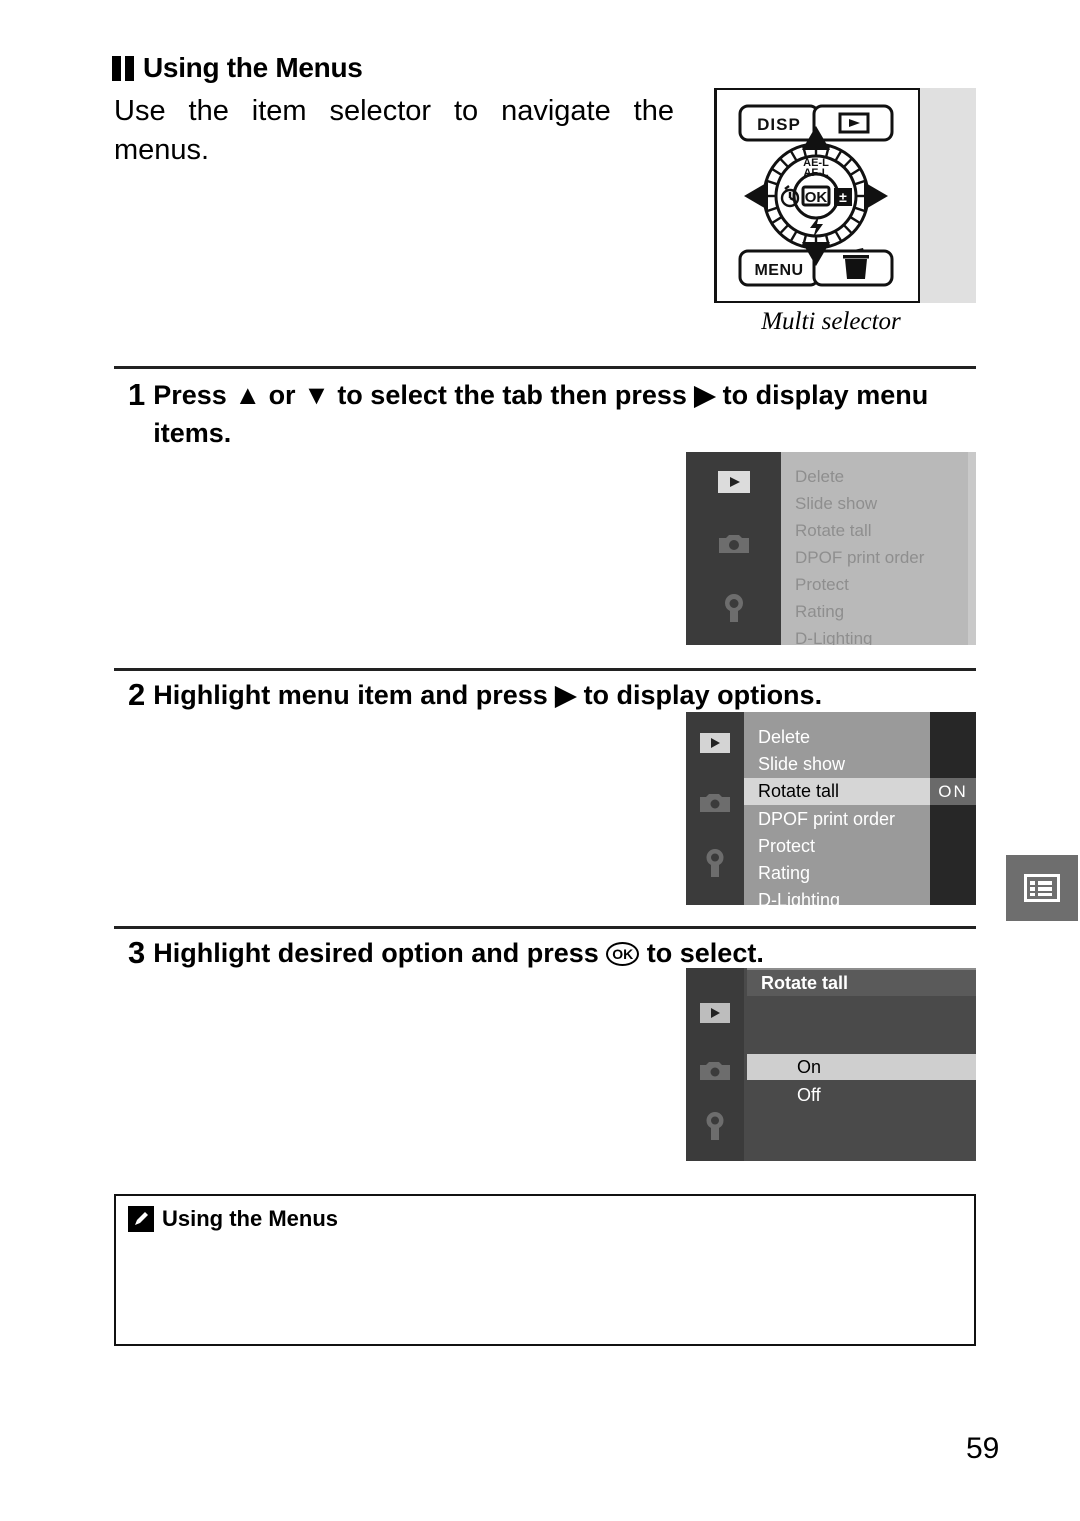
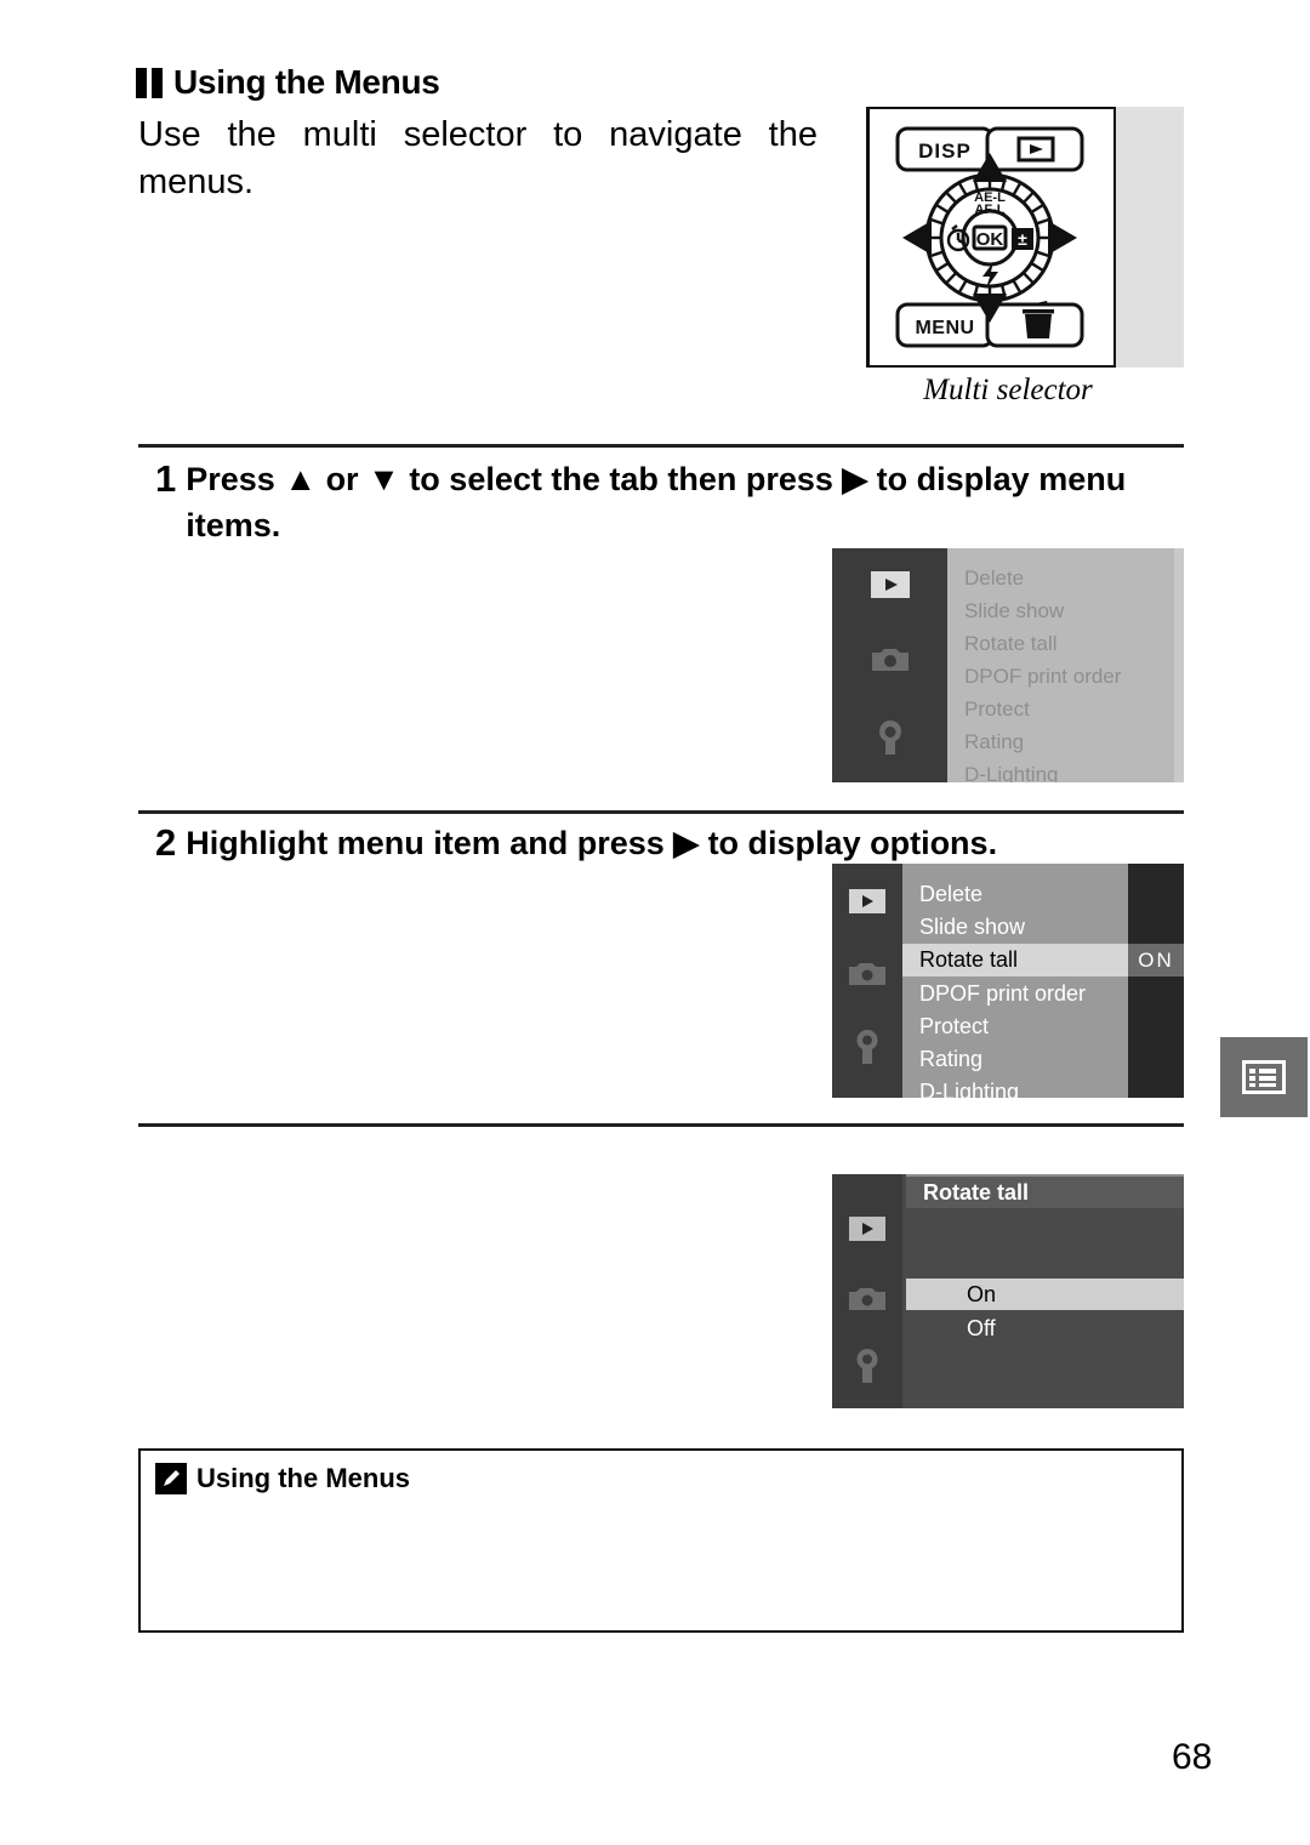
  Using the Menus
- Use the item selector to navigate the menus.
+ Use the multi selector to navigate the menus.
  DISP
  MENU
  OK
  AE-L
  AF-L
  ±
  Multi selector
  1
  Press ▲ or ▼ to select the tab then press ▶ to display menu items.
  Delete
  Slide show
  Rotate tall
  DPOF print order
  Protect
  Rating
  D-Lighting
  2
  Highlight menu item and press ▶ to display options.
  Delete
  Slide show
  Rotate tall
  DPOF print order
  Protect
  Rating
  D-Lighting
  ON
- 3
- Highlight desired option and press OK to select.
  Rotate tall
  On
  Off
  Using the Menus
- 59
+ 68
